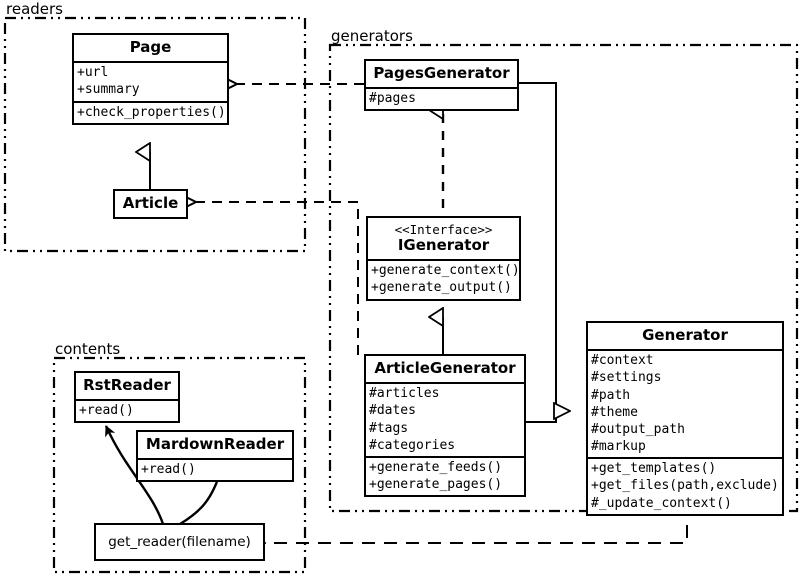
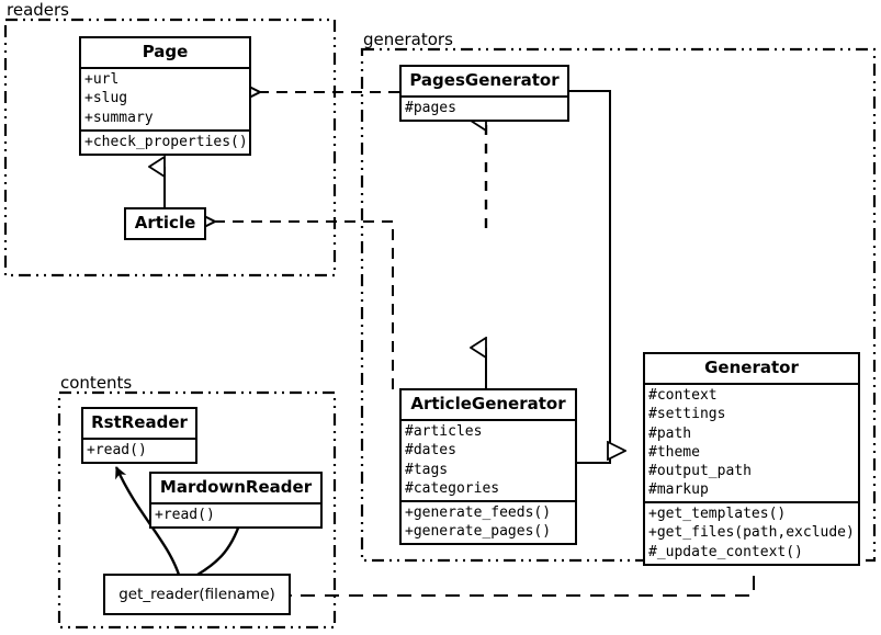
  readers
  generators
  contents
  Page
  +url
+ +slug
  +summary
  +check_properties()
  Article
  PagesGenerator
  #pages
- <<Interface>>
- IGenerator
- +generate_context()
- +generate_output()
  ArticleGenerator
  #articles
  #dates
  #tags
  #categories
  +generate_feeds()
  +generate_pages()
  Generator
  #context
  #settings
  #path
  #theme
  #output_path
  #markup
  +get_templates()
  +get_files(path,exclude)
  #_update_context()
  RstReader
  +read()
  MardownReader
  +read()
  get_reader(filename)
